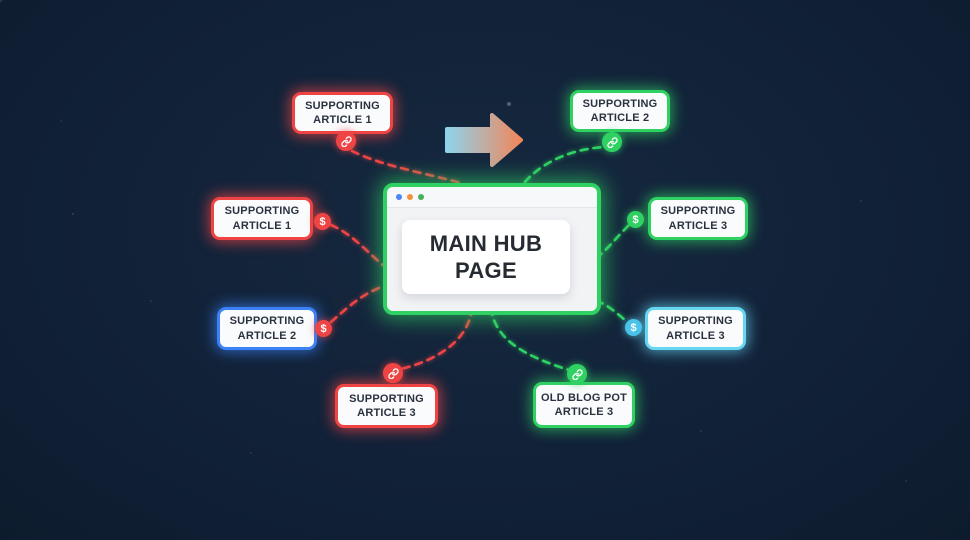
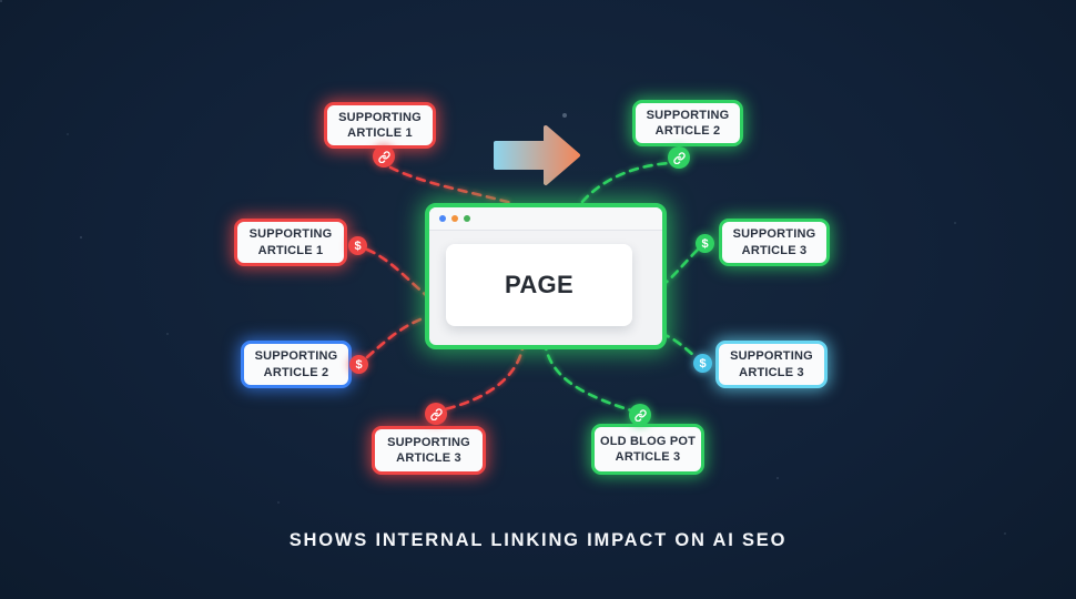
- MAIN HUB
  PAGE
  SUPPORTING
  ARTICLE 1
  SUPPORTING
  ARTICLE 2
  SUPPORTING
  ARTICLE 1
  SUPPORTING
  ARTICLE 3
  SUPPORTING
  ARTICLE 2
  SUPPORTING
  ARTICLE 3
  SUPPORTING
  ARTICLE 3
  OLD BLOG POT
  ARTICLE 3
  $
  $
  $
  $
+ SHOWS INTERNAL LINKING IMPACT ON AI SEO
